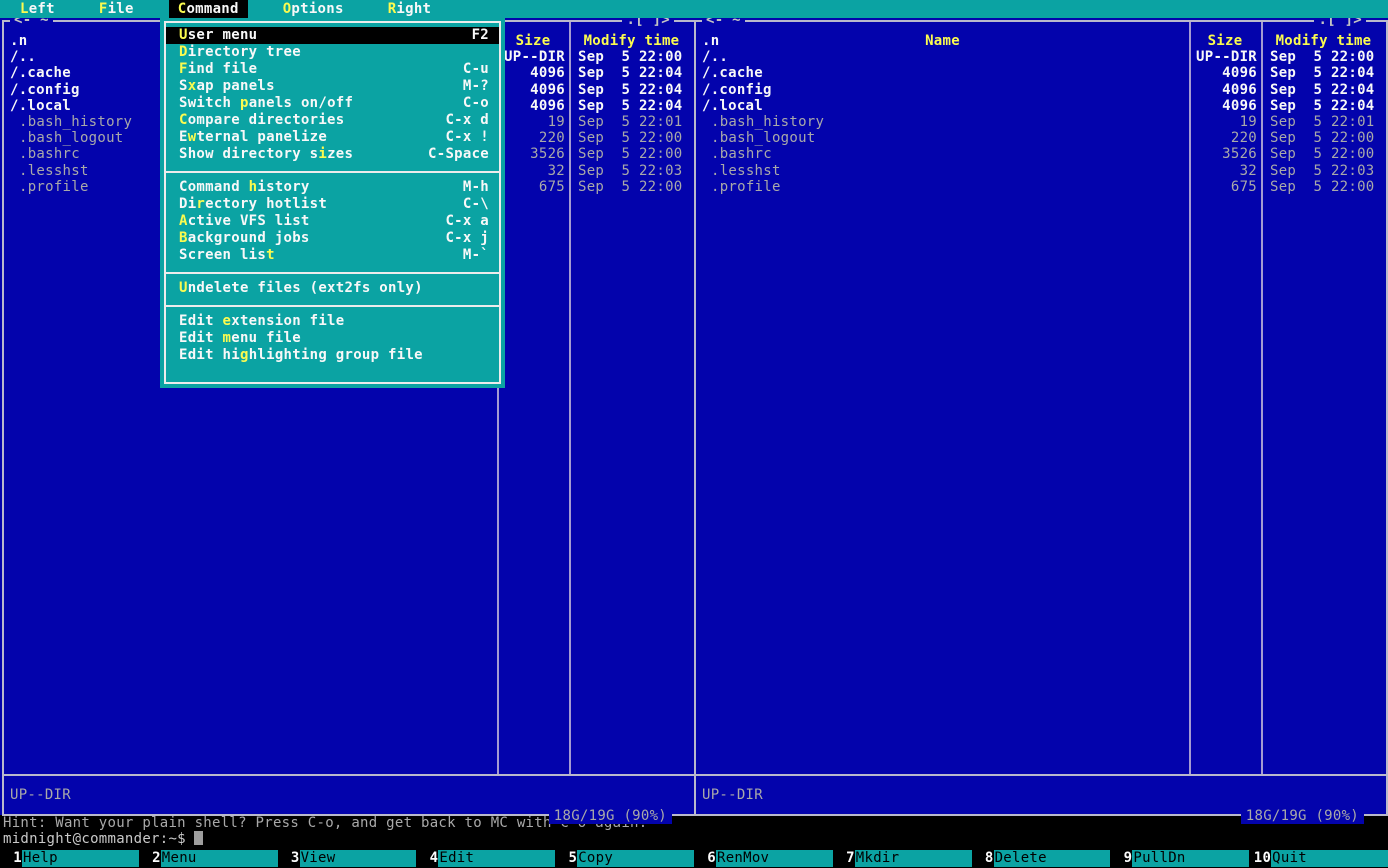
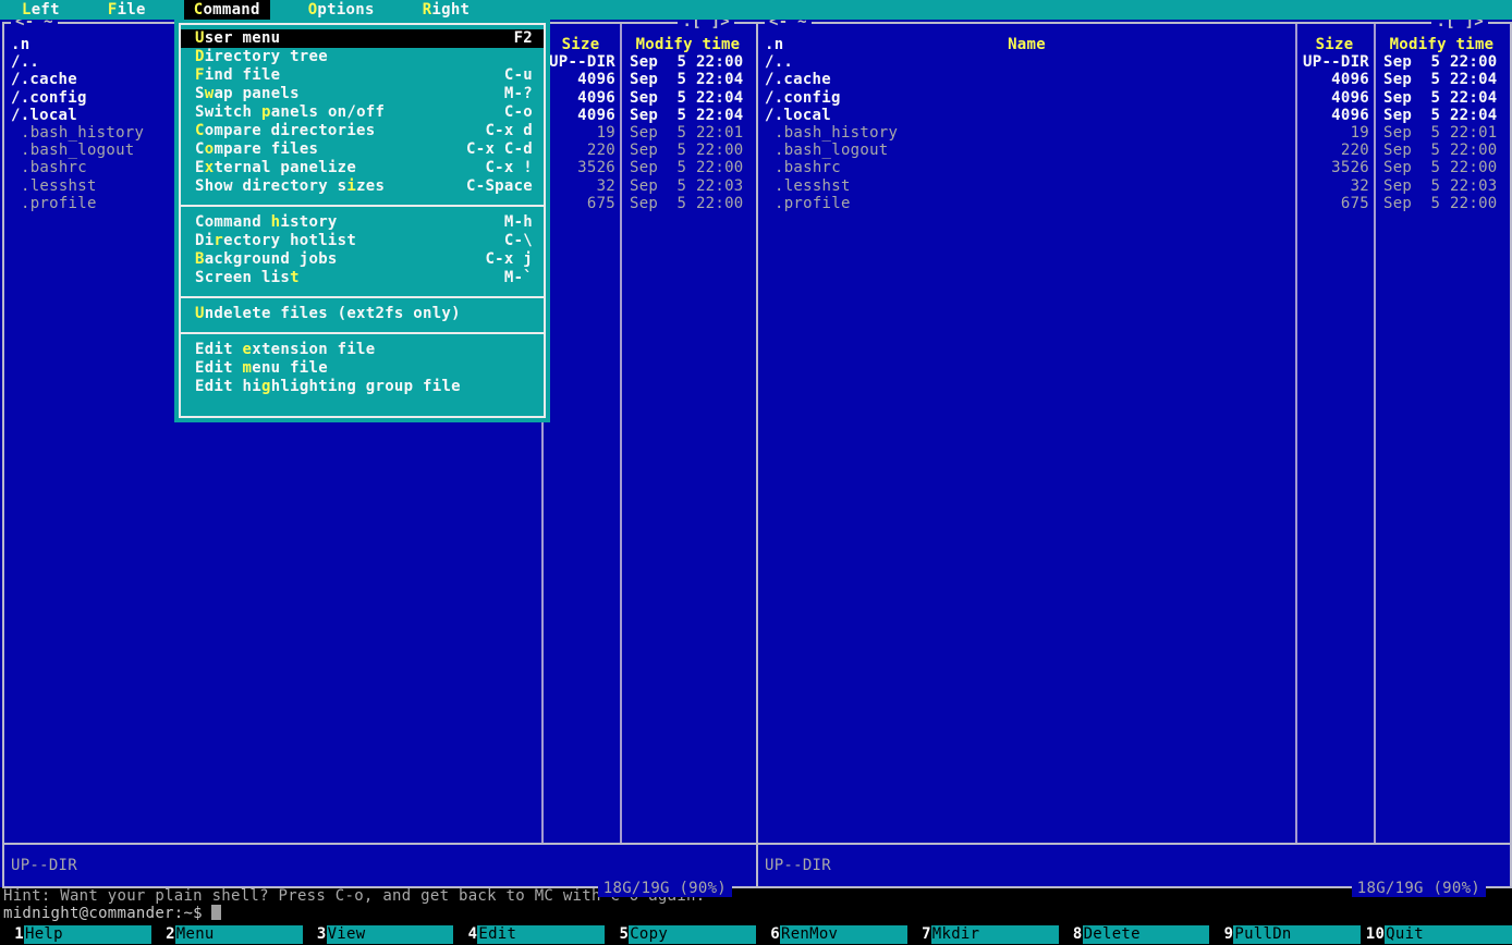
  Left
  File
  Command
  Options
  Right
  <- ~
  .[^]>
  .n
  Size
  Modify time
  /..
  UP--DIR
  Sep 5 22:00
  /.cache
  4096
  Sep 5 22:04
  /.config
  4096
  Sep 5 22:04
  /.local
  4096
  Sep 5 22:04
  .bash_history
  19
  Sep 5 22:01
  .bash_logout
  220
  Sep 5 22:00
  .bashrc
  3526
  Sep 5 22:00
  .lesshst
  32
  Sep 5 22:03
  .profile
  675
  Sep 5 22:00
  UP--DIR
  18G/19G (90%)
  <- ~
  .[^]>
  .n
  Name
  Size
  Modify time
  /..
  UP--DIR
  Sep 5 22:00
  /.cache
  4096
  Sep 5 22:04
  /.config
  4096
  Sep 5 22:04
  /.local
  4096
  Sep 5 22:04
  .bash_history
  19
  Sep 5 22:01
  .bash_logout
  220
  Sep 5 22:00
  .bashrc
  3526
  Sep 5 22:00
  .lesshst
  32
  Sep 5 22:03
  .profile
  675
  Sep 5 22:00
  UP--DIR
  18G/19G (90%)
  User menu
  F2
  Directory tree
  Find file
  C-u
- Sxap panels
+ Swap panels
  M-?
  Switch panels on/off
  C-o
  Compare directories
  C-x d
+ Compare files
+ C-x C-d
- Ewternal panelize
+ External panelize
  C-x !
  Show directory sizes
  C-Space
  Command history
  M-h
  Directory hotlist
  C-\
- Active VFS list
- C-x a
  Background jobs
  C-x j
  Screen list
  M-`
  Undelete files (ext2fs only)
  Edit extension file
  Edit menu file
  Edit highlighting group file
  Hint: Want your plain shell? Press C-o, and get back to MC with
  midnight@commander:~$
  1
  Help
  2
  Menu
  3
  View
  4
  Edit
  5
  Copy
  6
  RenMov
  7
  Mkdir
  8
  Delete
  9
  PullDn
  10
  Quit
